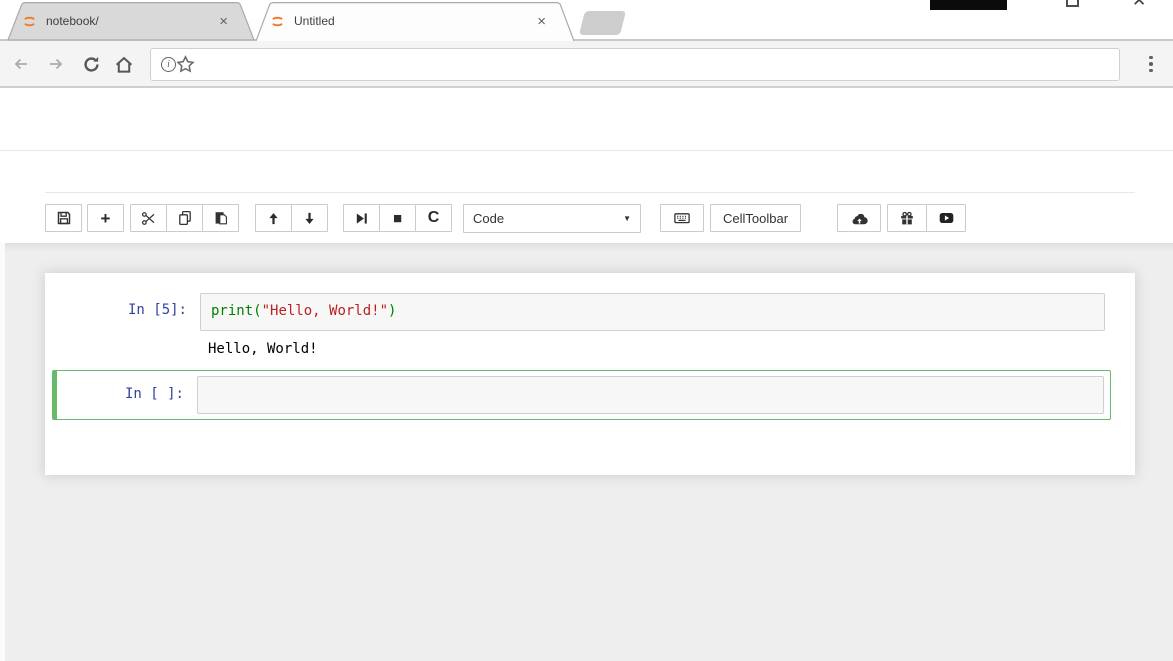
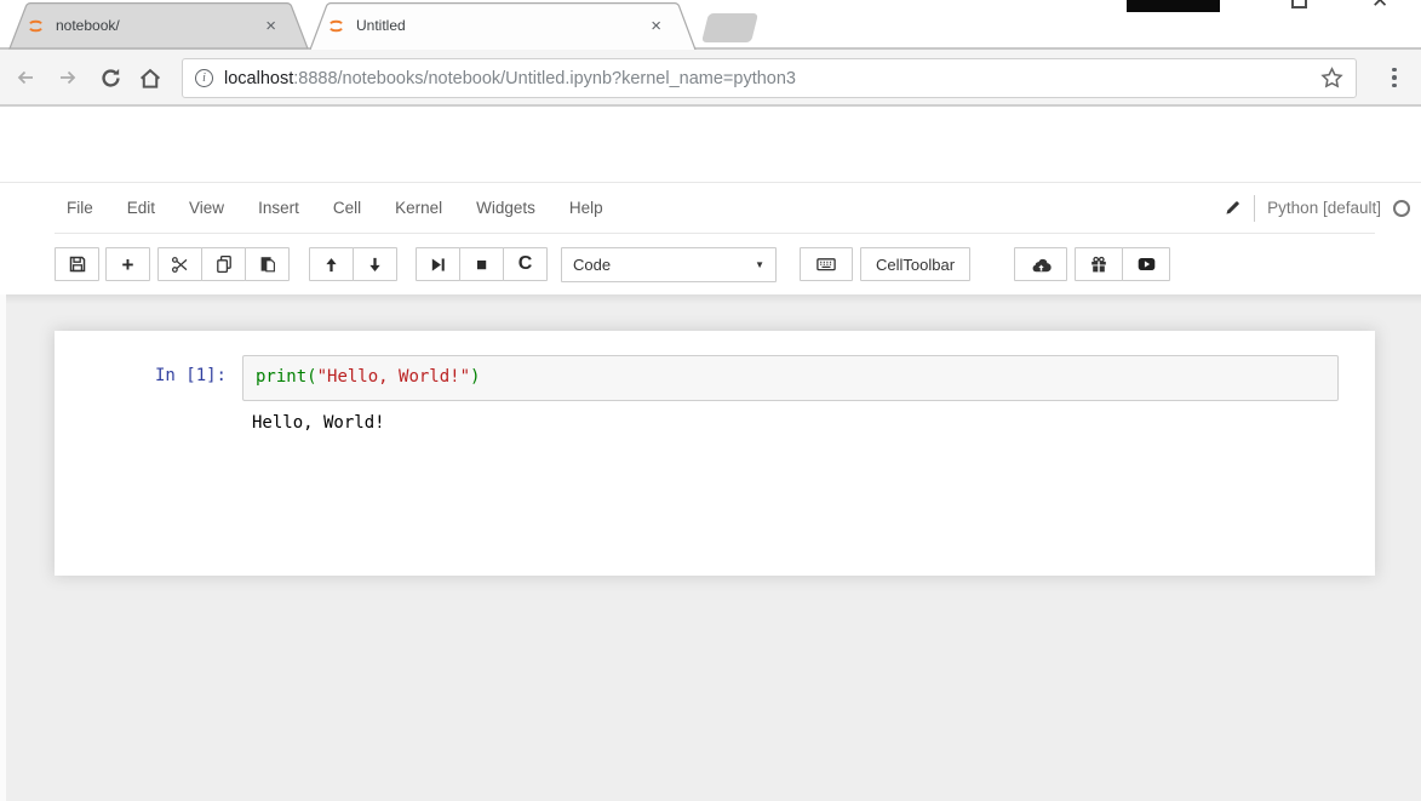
  notebook/
  ×
  Untitled
  ×
  ✕
  i
+ localhost:8888/notebooks/notebook/Untitled.ipynb?kernel_name=python3
+ File
+ Edit
+ View
+ Insert
+ Cell
+ Kernel
+ Widgets
+ Help
+ Python [default]
  +
  ■
  C
  Code
  ▼
  CellToolbar
- In [5]:
+ In [1]:
  print("Hello, World!")
  Hello, World!
- In [ ]:
